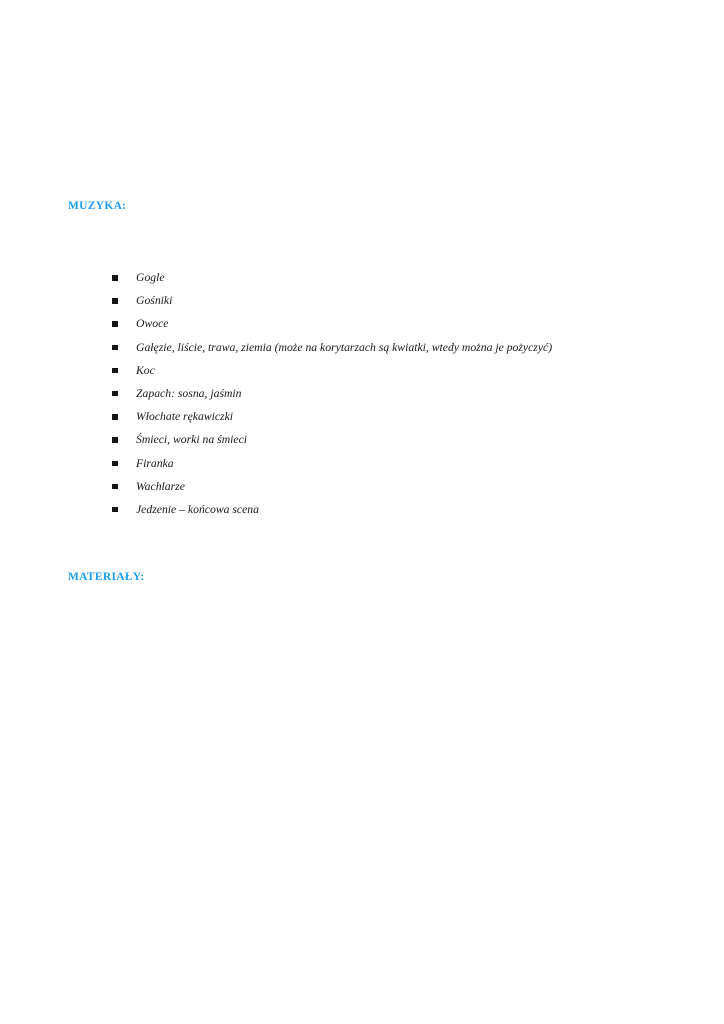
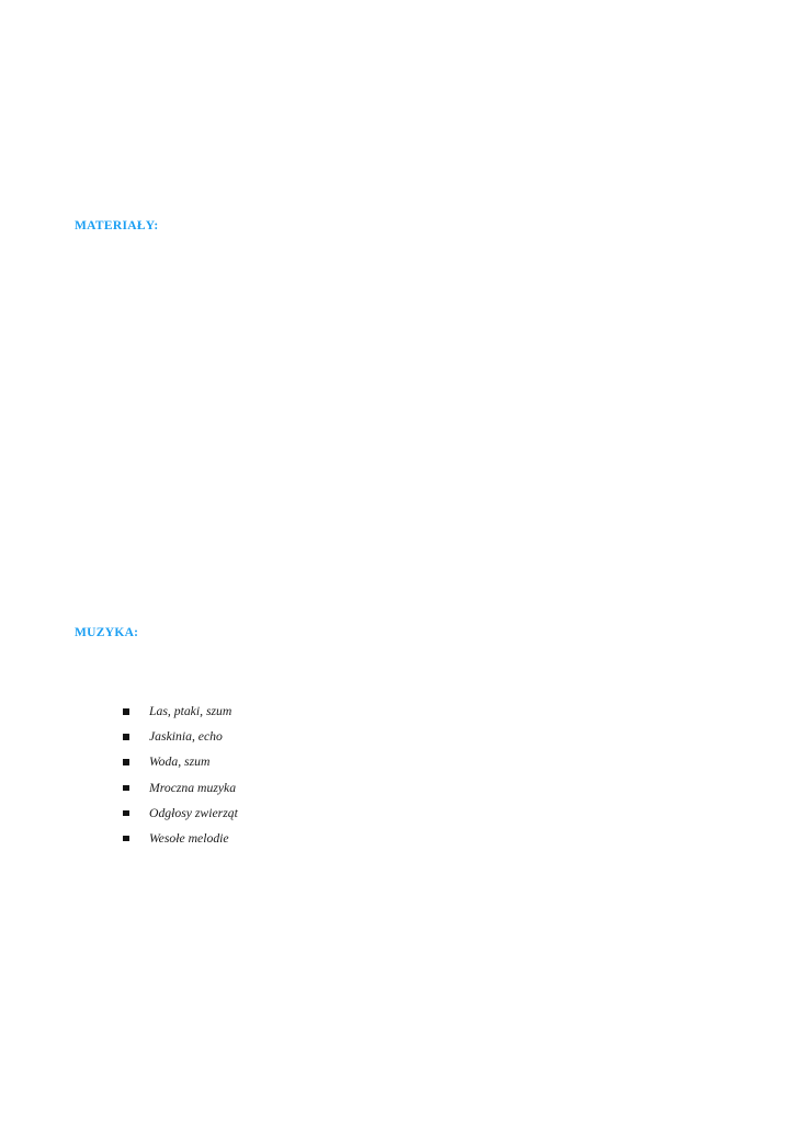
- MUZYKA:
+ MATERIAŁY:
- Gogle
- Gośniki
- Owoce
- Gałęzie, liście, trawa, ziemia (może na korytarzach są kwiatki, wtedy można je pożyczyć)
- Koc
- Zapach: sosna, jaśmin
- Włochate rękawiczki
- Śmieci, worki na śmieci
- Firanka
- Wachlarze
- Jedzenie – końcowa scena
- MATERIAŁY:
+ MUZYKA:
+ Las, ptaki, szum
+ Jaskinia, echo
+ Woda, szum
+ Mroczna muzyka
+ Odgłosy zwierząt
+ Wesołe melodie
